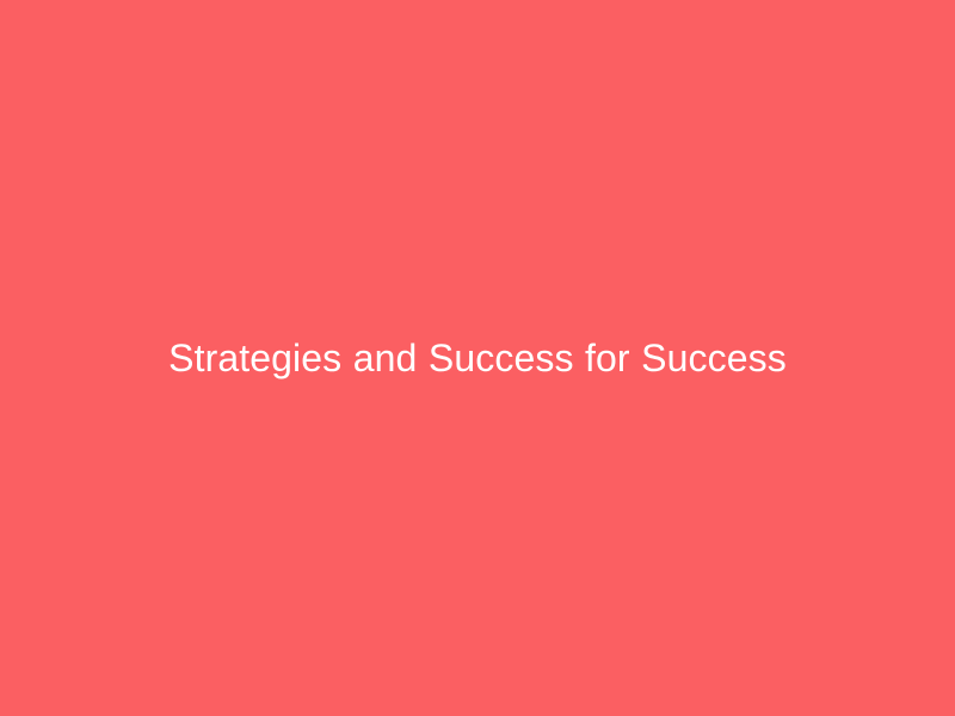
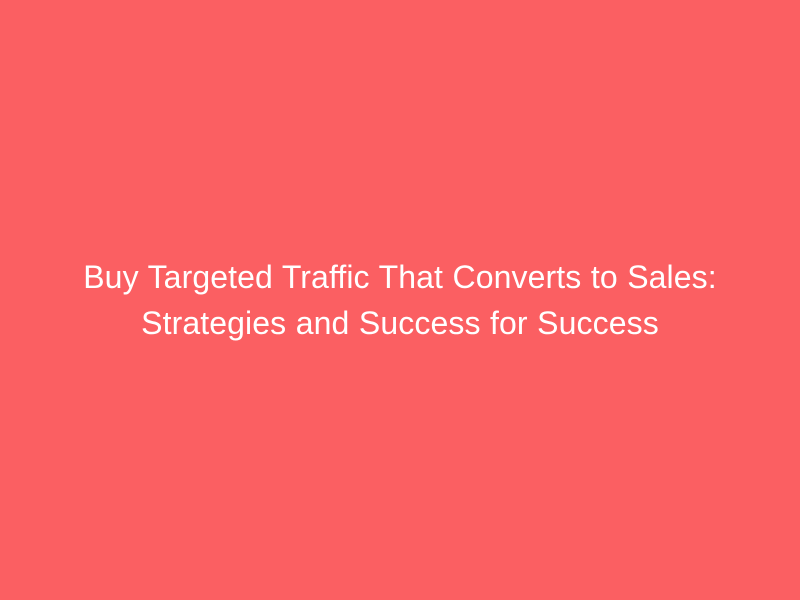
+ Buy Targeted Traffic That Converts to Sales:
  Strategies and Success for Success
